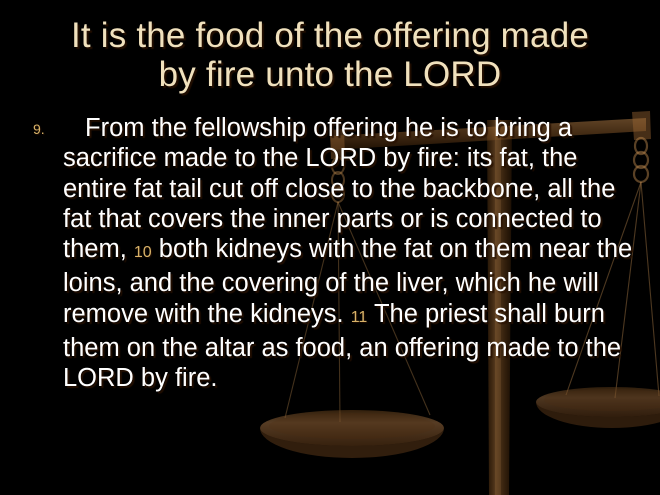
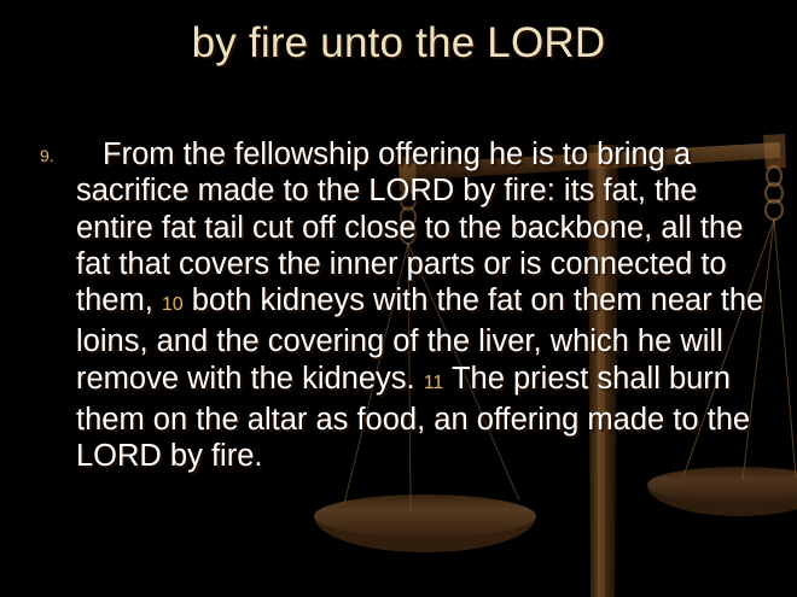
- It is the food of the offering made
  by fire unto the LORD
  9.
  From the fellowship offering he is to bring a sacrifice made to the LORD by fire: its fat, the entire fat tail cut off close to the backbone, all the fat that covers the inner parts or is connected to them, 10 both kidneys with the fat on them near the loins, and the covering of the liver, which he will remove with the kidneys. 11 The priest shall burn them on the altar as food, an offering made to the LORD by fire.
